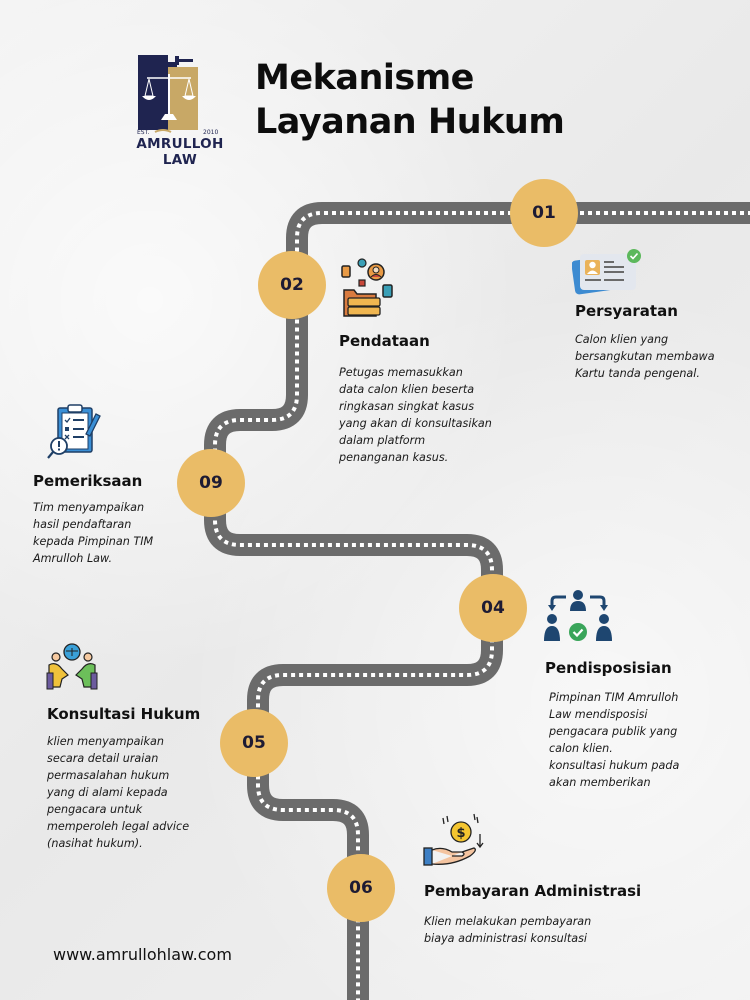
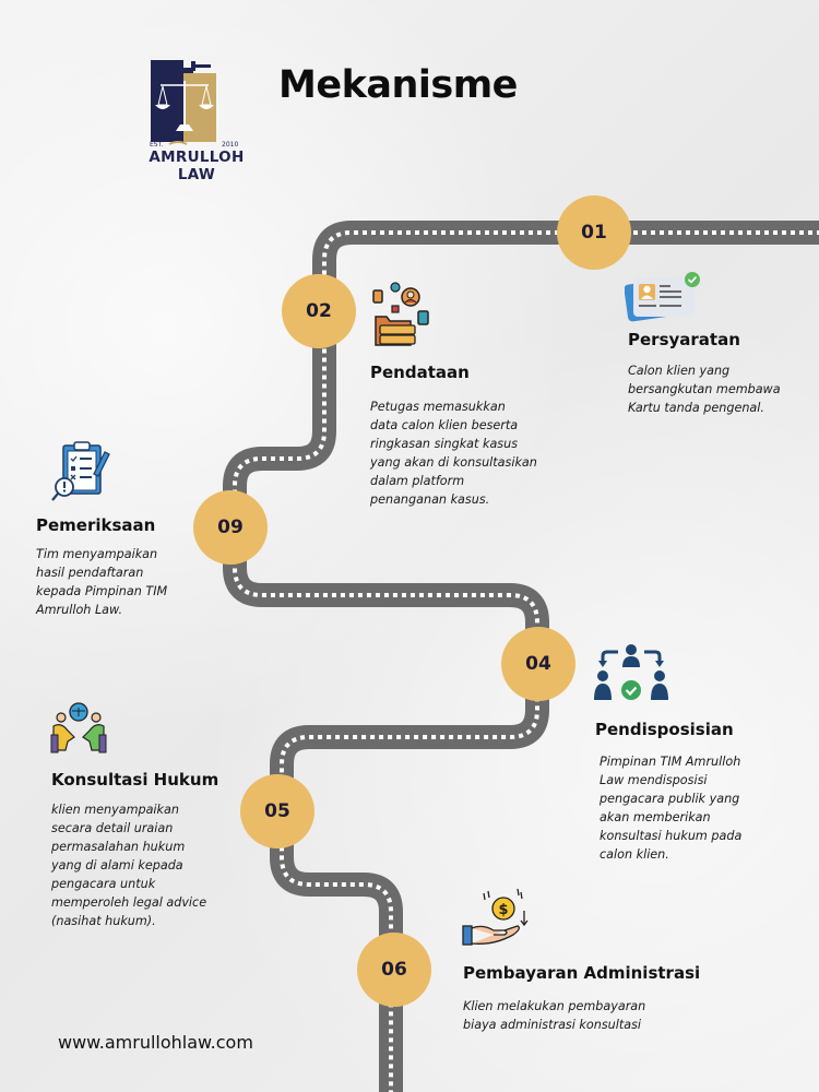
  AMRULLOH LAW
  Mekanisme
- Layanan Hukum
  01
  02
  09
  04
  05
  06
  Persyaratan
  Calon klien yang
  bersangkutan membawa
  Kartu tanda pengenal.
  Pendataan
  Petugas memasukkan
  data calon klien beserta
  ringkasan singkat kasus
  yang akan di konsultasikan
  dalam platform
  penanganan kasus.
  Pemeriksaan
  Tim menyampaikan
  hasil pendaftaran
  kepada Pimpinan TIM
  Amrulloh Law.
  Pendisposisian
  Pimpinan TIM Amrulloh
  Law mendisposisi
  pengacara publik yang
- calon klien.
+ akan memberikan
  konsultasi hukum pada
- akan memberikan
+ calon klien.
  Konsultasi Hukum
  klien menyampaikan
  secara detail uraian
  permasalahan hukum
  yang di alami kepada
  pengacara untuk
  memperoleh legal advice
  (nasihat hukum).
  $
  Pembayaran Administrasi
  Klien melakukan pembayaran
  biaya administrasi konsultasi
  www.amrullohlaw.com
